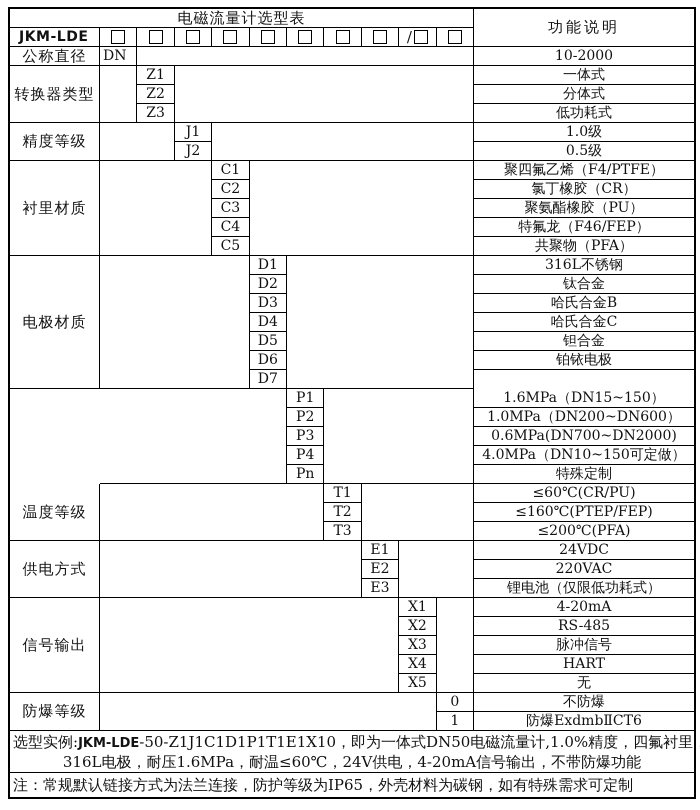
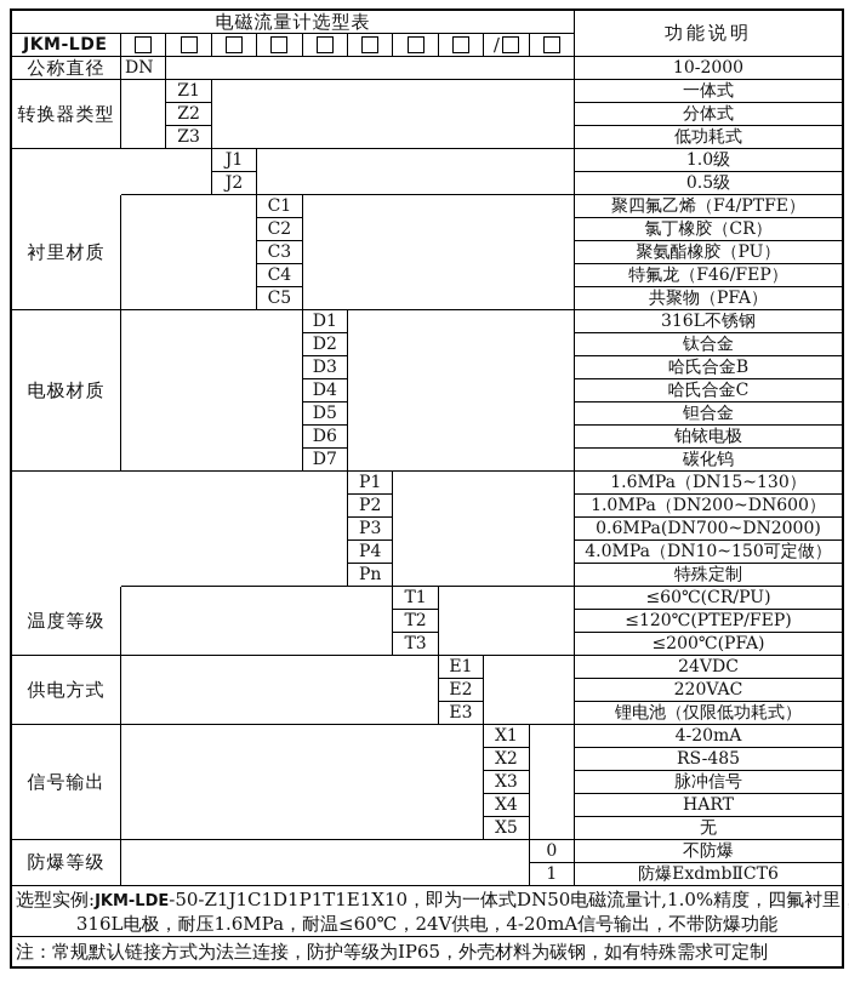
  电磁流量计选型表
  功能说明
  JKM-LDE
  选型实例:JKM-LDE-50-Z1J1C1D1P1T1E1X10，即为一体式DN50电磁流量计,1.0%精度，四氟衬里
  316L电极，耐压1.6MPa，耐温≤60℃，24V供电，4-20mA信号输出，不带防爆功能
  注：常规默认链接方式为法兰连接，防护等级为IP65，外壳材料为碳钢，如有特殊需求可定制
  /
  公称直径
  DN
  10-2000
  转换器类型
  Z1
  Z2
  Z3
  一体式
  分体式
  低功耗式
- 精度等级
  J1
  J2
  1.0级
  0.5级
  衬里材质
  C1
  C2
  C3
  C4
  C5
  聚四氟乙烯（F4/PTFE）
  氯丁橡胶（CR）
  聚氨酯橡胶（PU）
  特氟龙（F46/FEP）
  共聚物（PFA）
  电极材质
  D1
  D2
  D3
  D4
  D5
  D6
  D7
  316L不锈钢
  钛合金
  哈氏合金B
  哈氏合金C
  钽合金
  铂铱电极
+ 碳化钨
  P1
  P2
  P3
  P4
  Pn
- 1.6MPa（DN15~150）
+ 1.6MPa（DN15~130）
  1.0MPa（DN200~DN600）
  0.6MPa(DN700~DN2000)
  4.0MPa（DN10~150可定做）
  特殊定制
  温度等级
  T1
  T2
  T3
  ≤60℃(CR/PU)
- ≤160℃(PTEP/FEP)
+ ≤120℃(PTEP/FEP)
  ≤200℃(PFA)
  供电方式
  E1
  E2
  E3
  24VDC
  220VAC
  锂电池（仅限低功耗式）
  信号输出
  X1
  X2
  X3
  X4
  X5
  4-20mA
  RS-485
  脉冲信号
  HART
  无
  防爆等级
  0
  1
  不防爆
  防爆ExdmbⅡCT6
